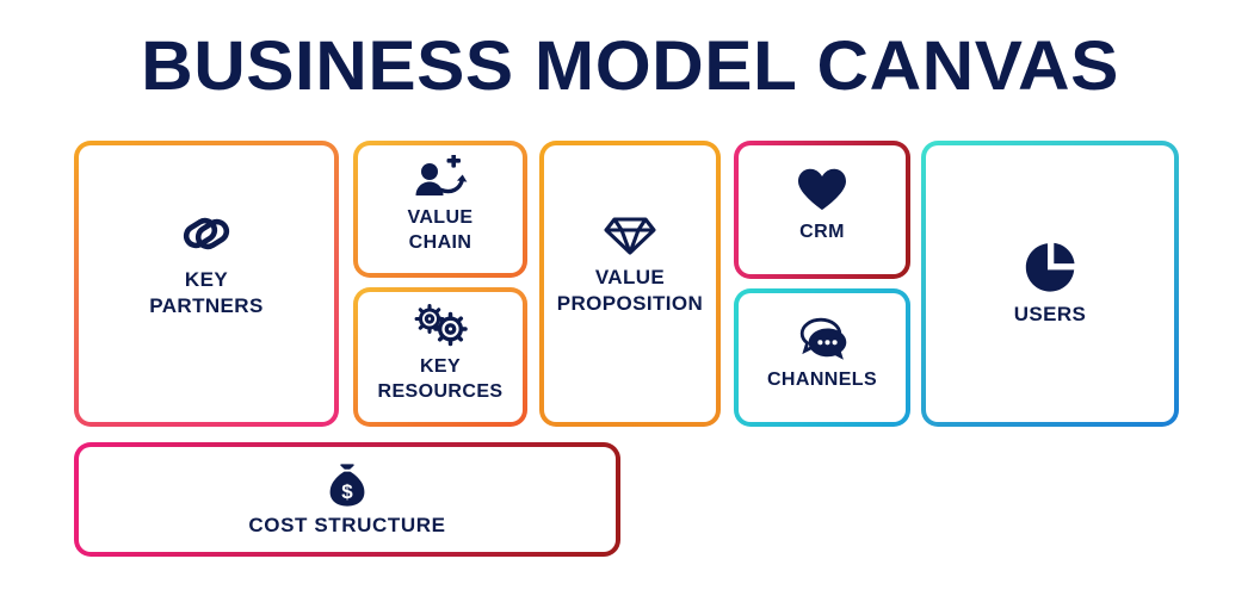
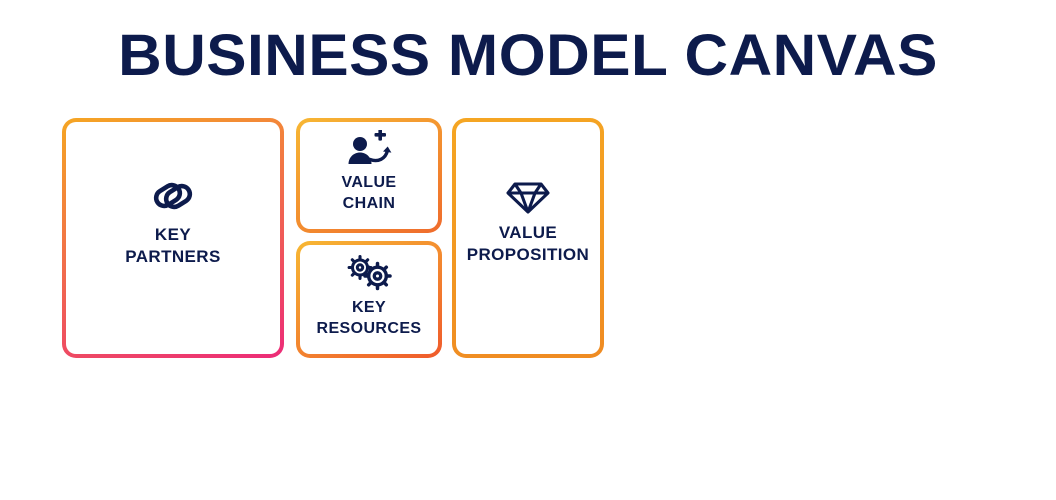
  BUSINESS MODEL CANVAS
  KEY
  PARTNERS
  VALUE
  CHAIN
  KEY
  RESOURCES
  VALUE
  PROPOSITION
- CRM
- CHANNELS
- USERS
- $
- COST STRUCTURE
